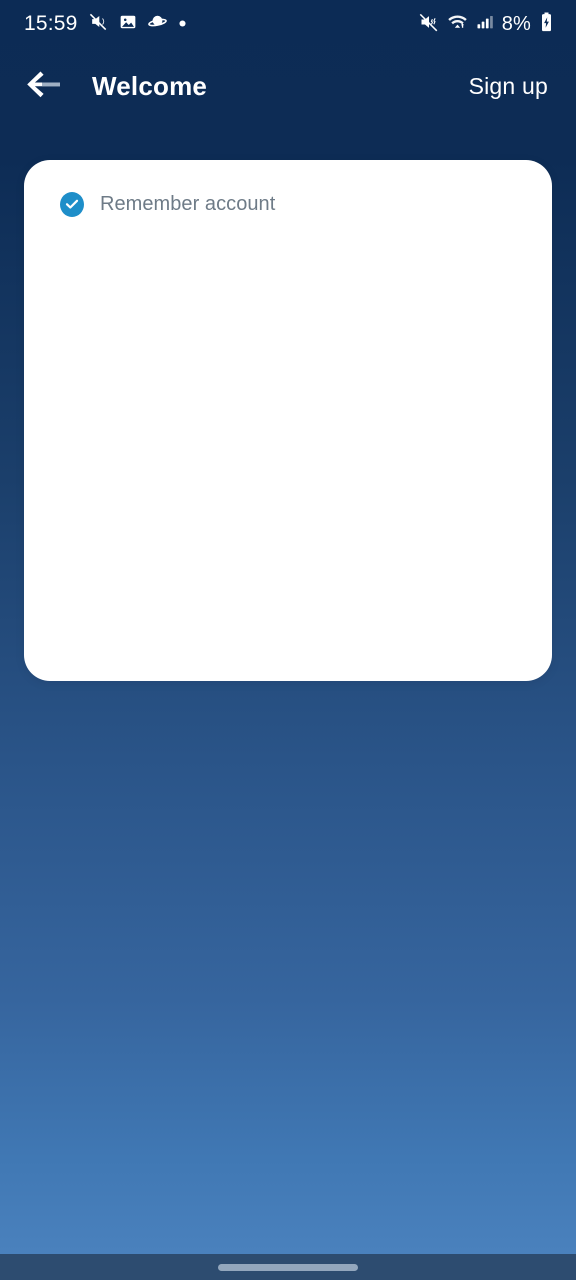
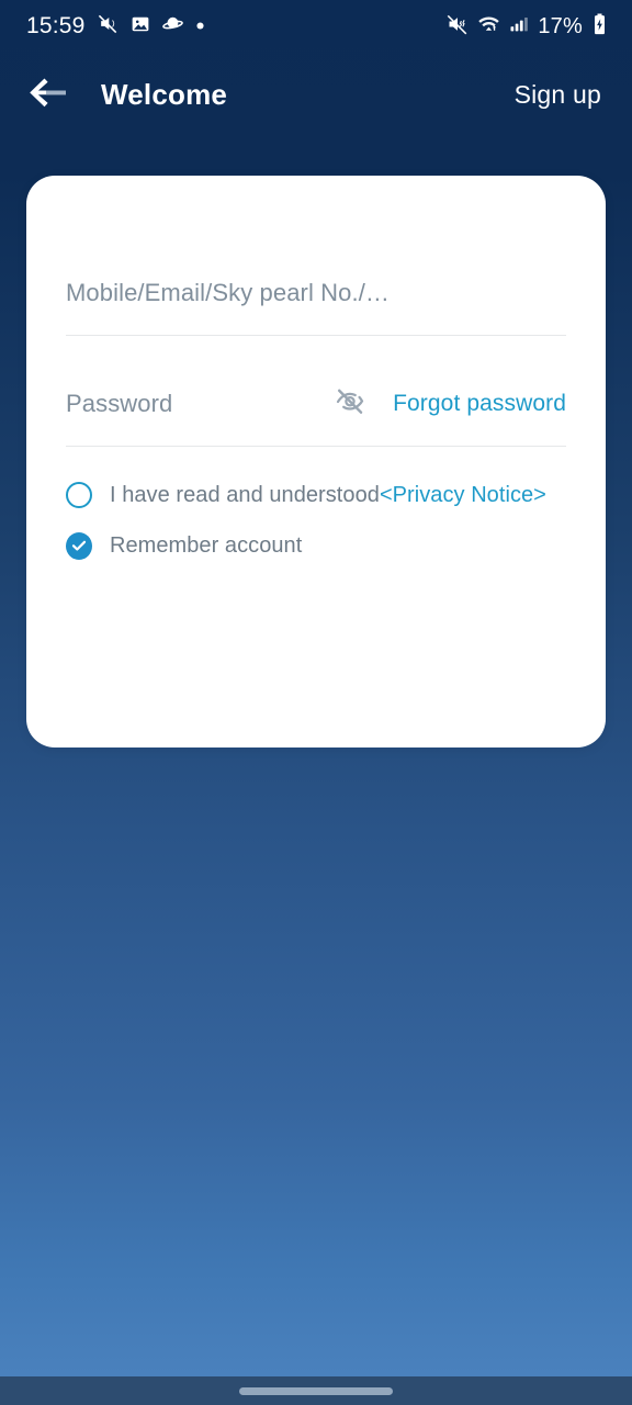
  15:59
- 8%
+ 17%
  Welcome
  Sign up
+ Mobile/Email/Sky pearl No./…
+ Password
+ Forgot password
+ I have read and understood<Privacy Notice>
  Remember account
